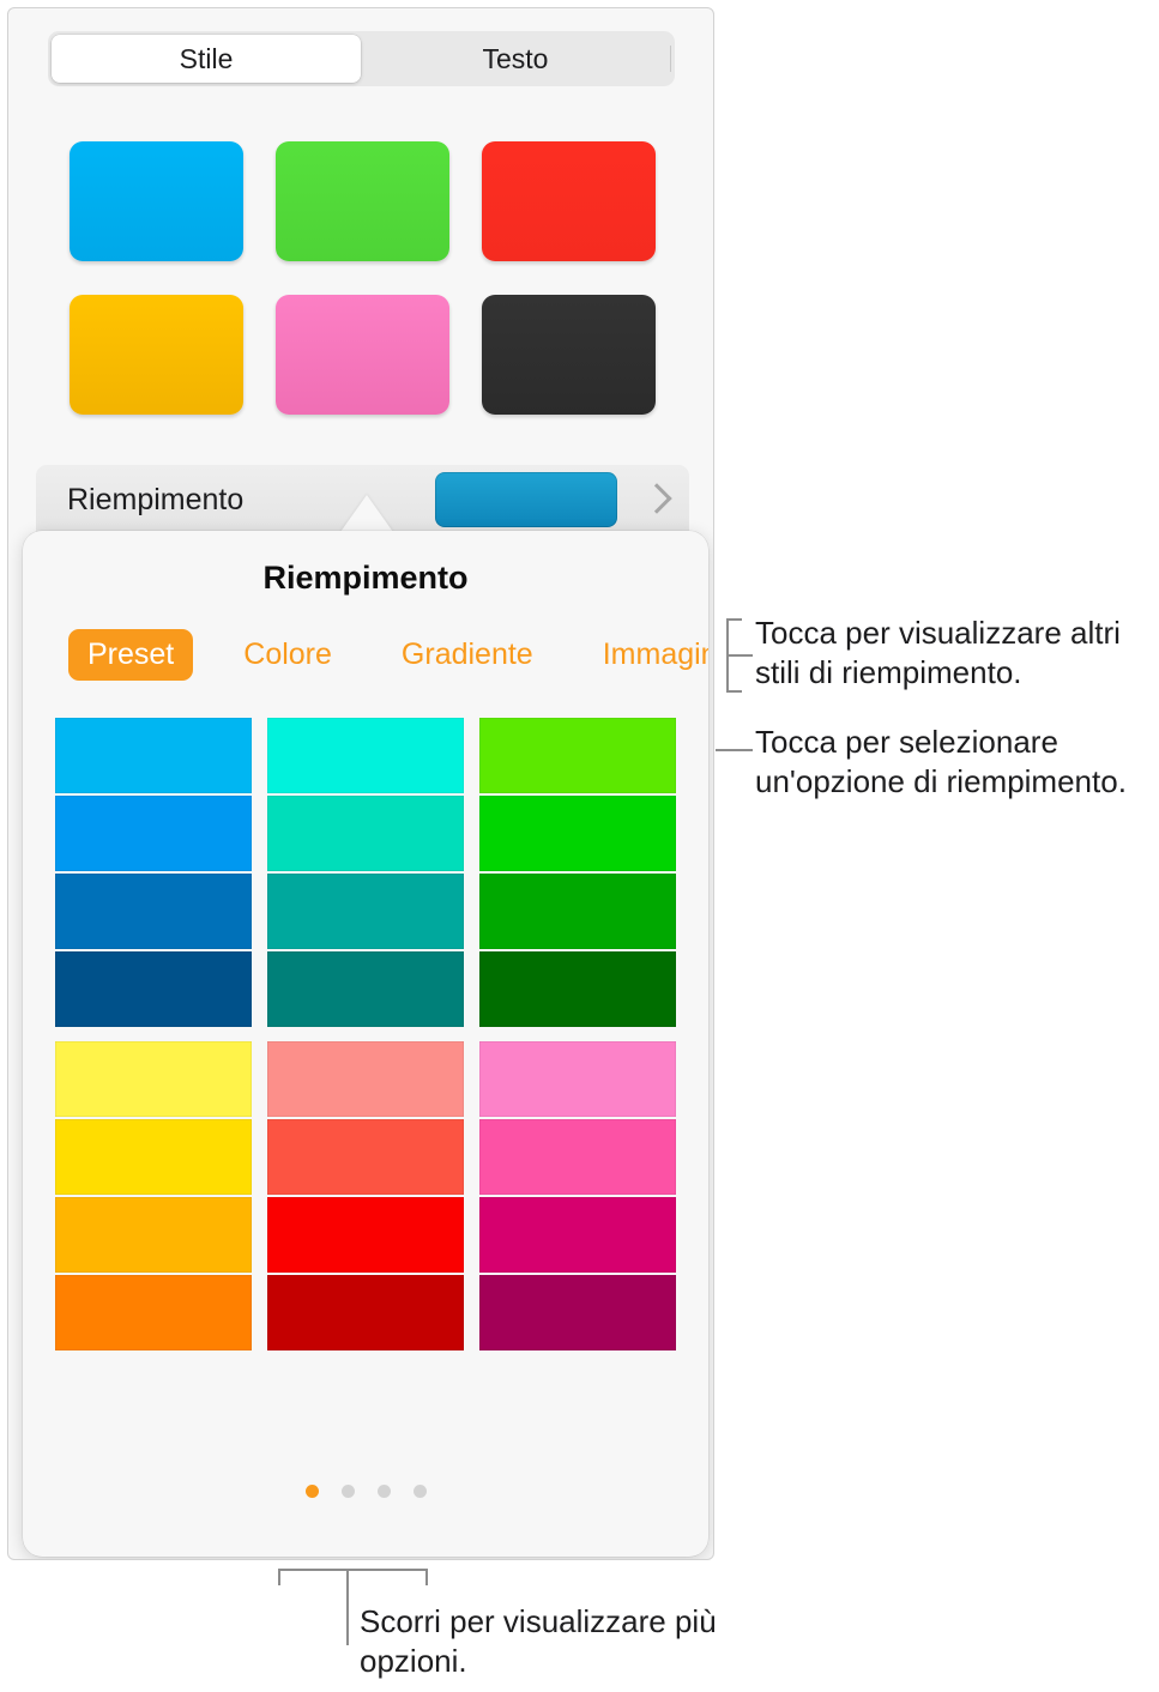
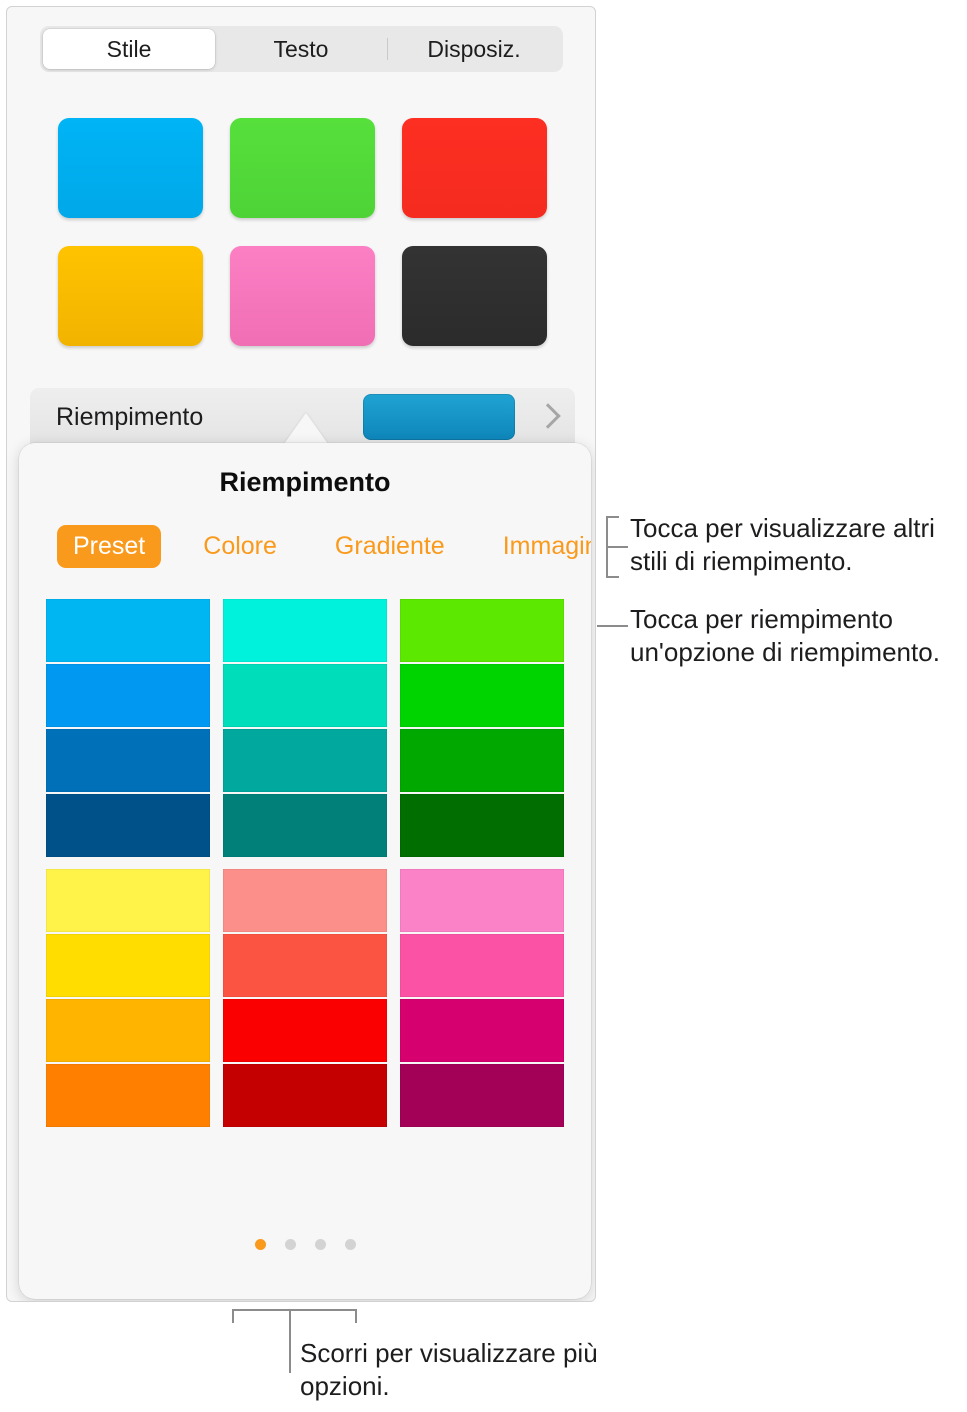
  Stile
  Testo
+ Disposiz.
  Riempimento
  Riempimento
  Preset
  Colore
  Gradiente
  Immagi
  Tocca per visualizzare altri stili di riempimento.
- Tocca per selezionare un'opzione di riempimento.
+ Tocca per riempimento un'opzione di riempimento.
  Scorri per visualizzare più opzioni.
